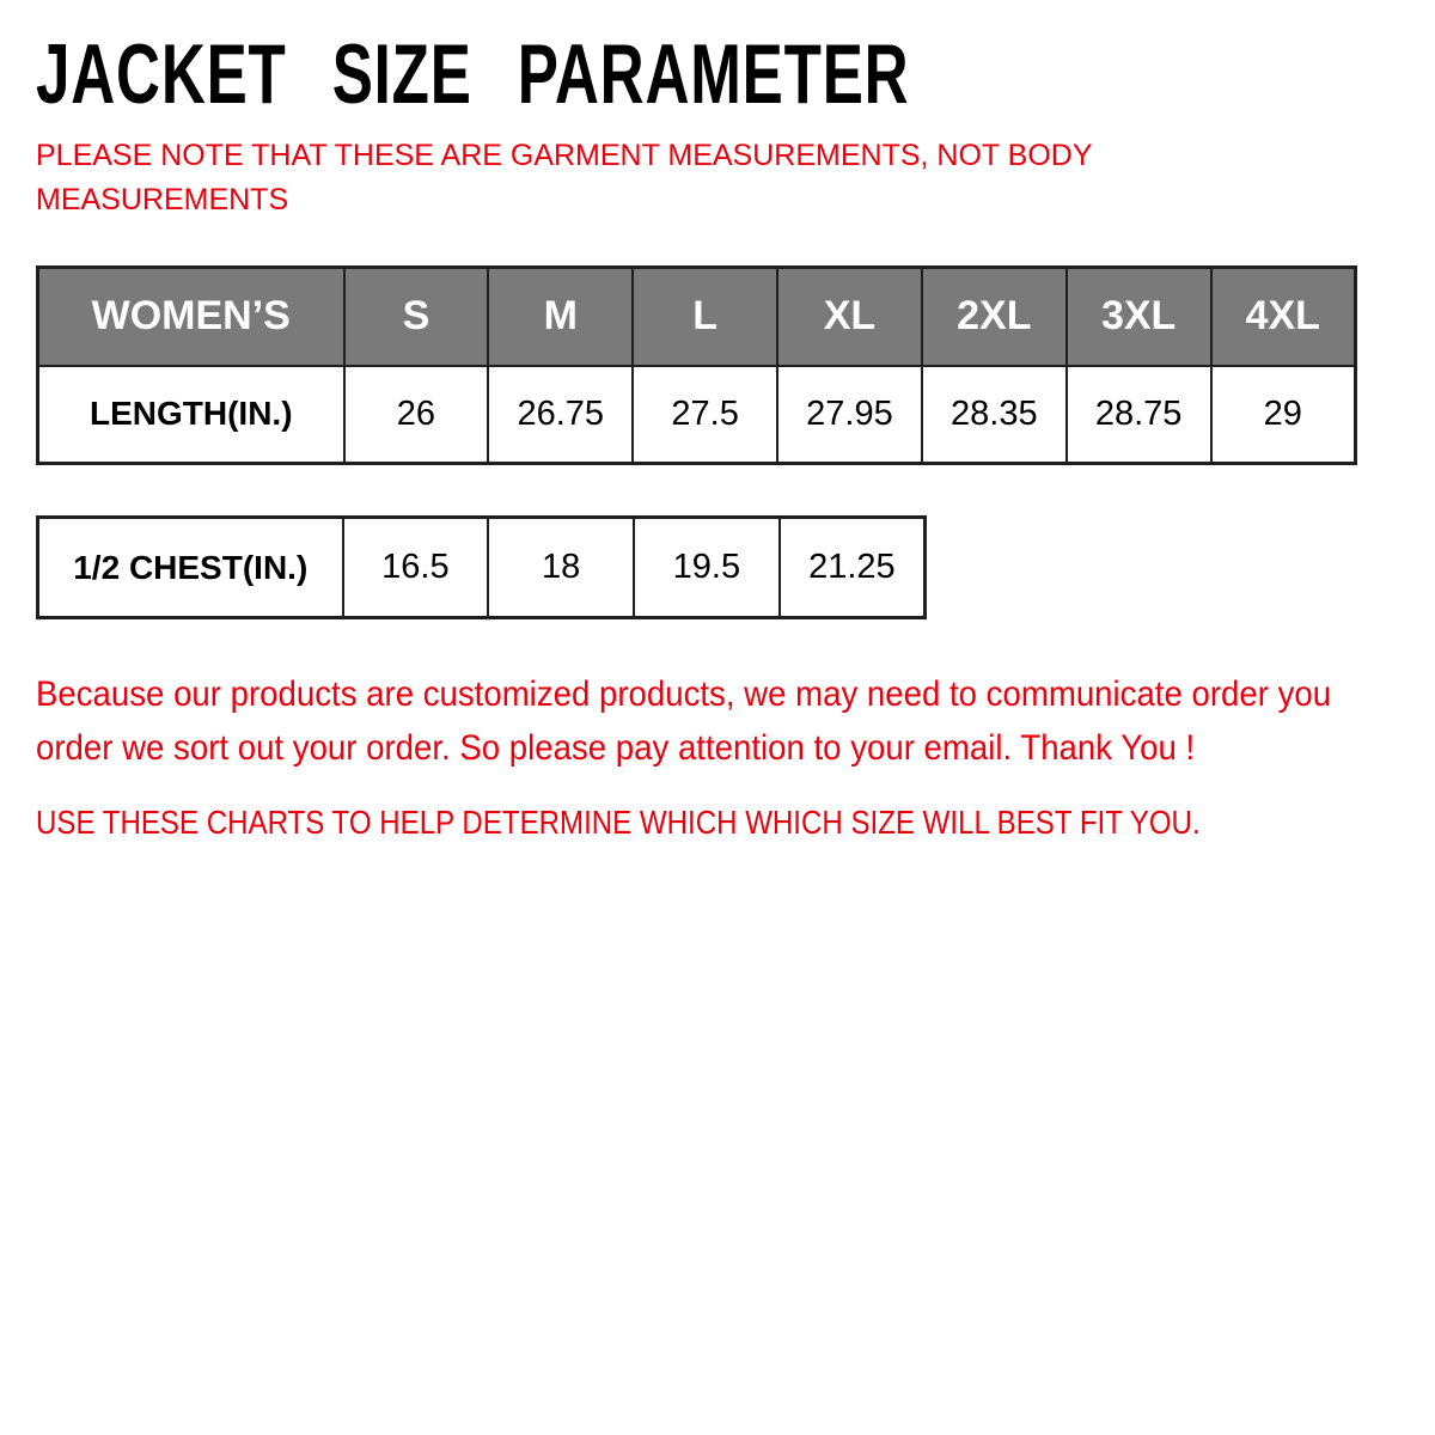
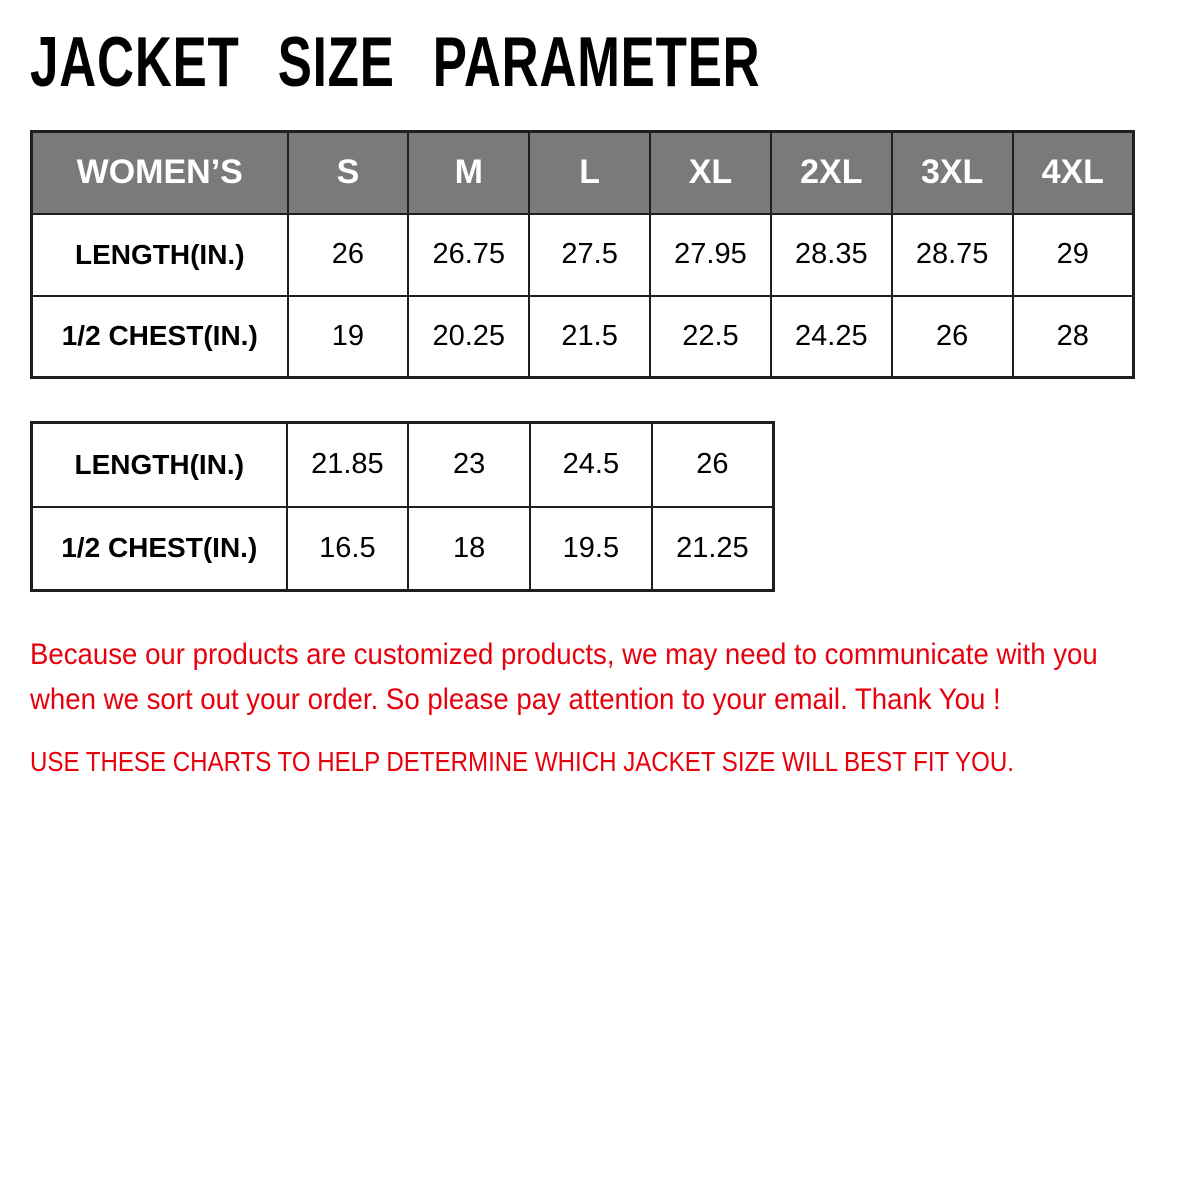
  JACKET SIZE PARAMETER
- PLEASE NOTE THAT THESE ARE GARMENT MEASUREMENTS, NOT BODY
- MEASUREMENTS
  WOMEN’S	S	M	L	XL	2XL	3XL	4XL
  LENGTH(IN.)	26	26.75	27.5	27.95	28.35	28.75	29
+ 1/2 CHEST(IN.)	19	20.25	21.5	22.5	24.25	26	28
+ LENGTH(IN.)	21.85	23	24.5	26
  1/2 CHEST(IN.)	16.5	18	19.5	21.25
- Because our products are customized products, we may need to communicate order you
+ Because our products are customized products, we may need to communicate with you
- order we sort out your order. So please pay attention to your email. Thank You !
+ when we sort out your order. So please pay attention to your email. Thank You !
- USE THESE CHARTS TO HELP DETERMINE WHICH WHICH SIZE WILL BEST FIT YOU.
+ USE THESE CHARTS TO HELP DETERMINE WHICH JACKET SIZE WILL BEST FIT YOU.
